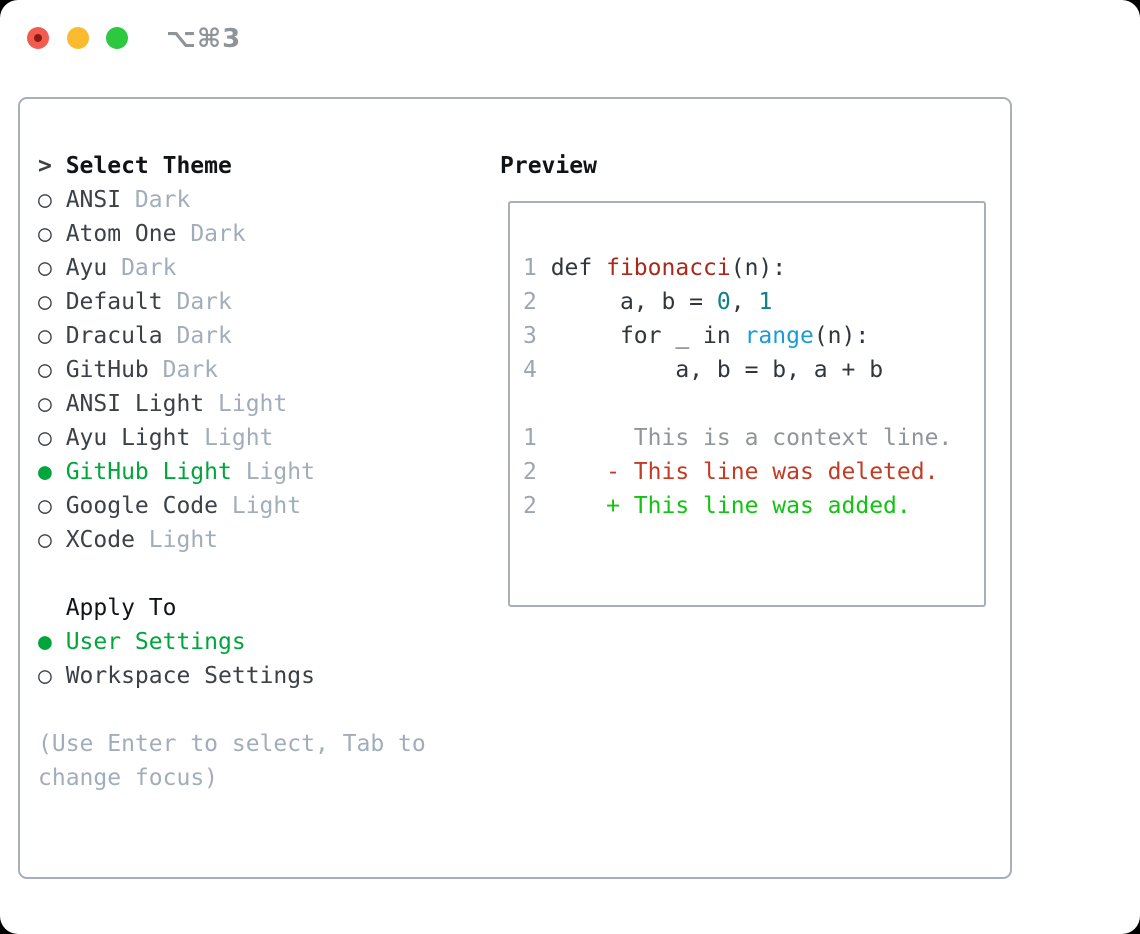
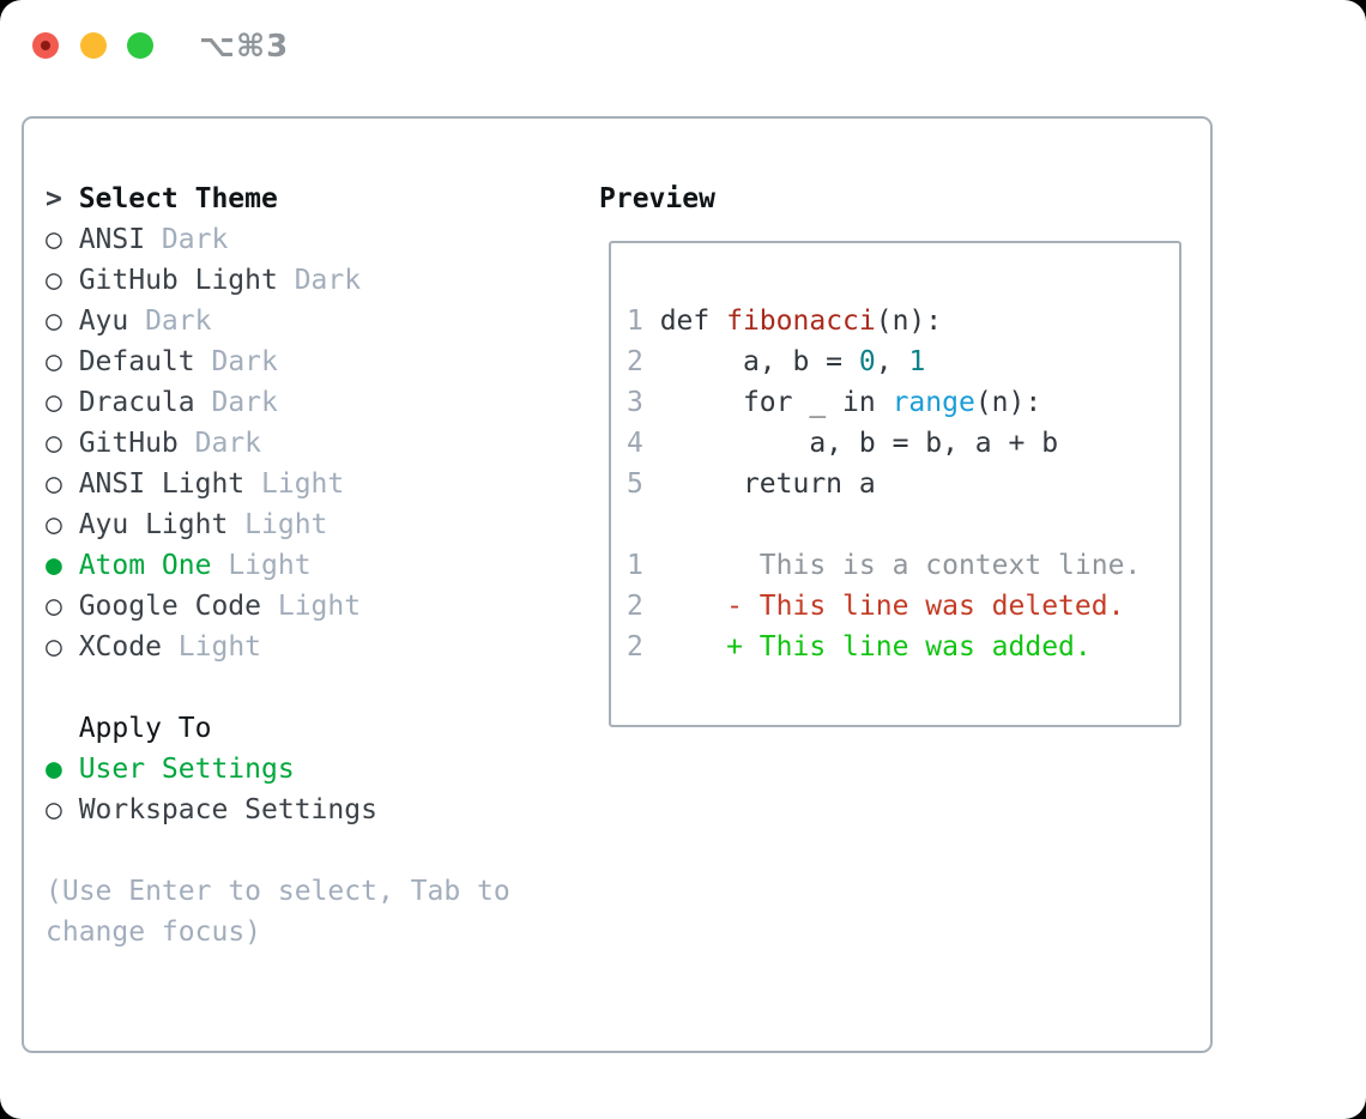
  ⌥⌘3
  > Select Theme
  ○ ANSI Dark
- ○ Atom One Dark
+ ○ GitHub Light Dark
  ○ Ayu Dark
  ○ Default Dark
  ○ Dracula Dark
  ○ GitHub Dark
  ○ ANSI Light Light
  ○ Ayu Light Light
- ● GitHub Light Light
+ ● Atom One Light
  ○ Google Code Light
  ○ XCode Light
  Apply To
  ● User Settings
  ○ Workspace Settings
  (Use Enter to select, Tab to
  change focus)
  Preview
  1 def fibonacci(n):
  2 a, b = 0, 1
  3 for _ in range(n):
  4 a, b = b, a + b
+ 5 return a
  1 This is a context line.
  2 - This line was deleted.
  2 + This line was added.
